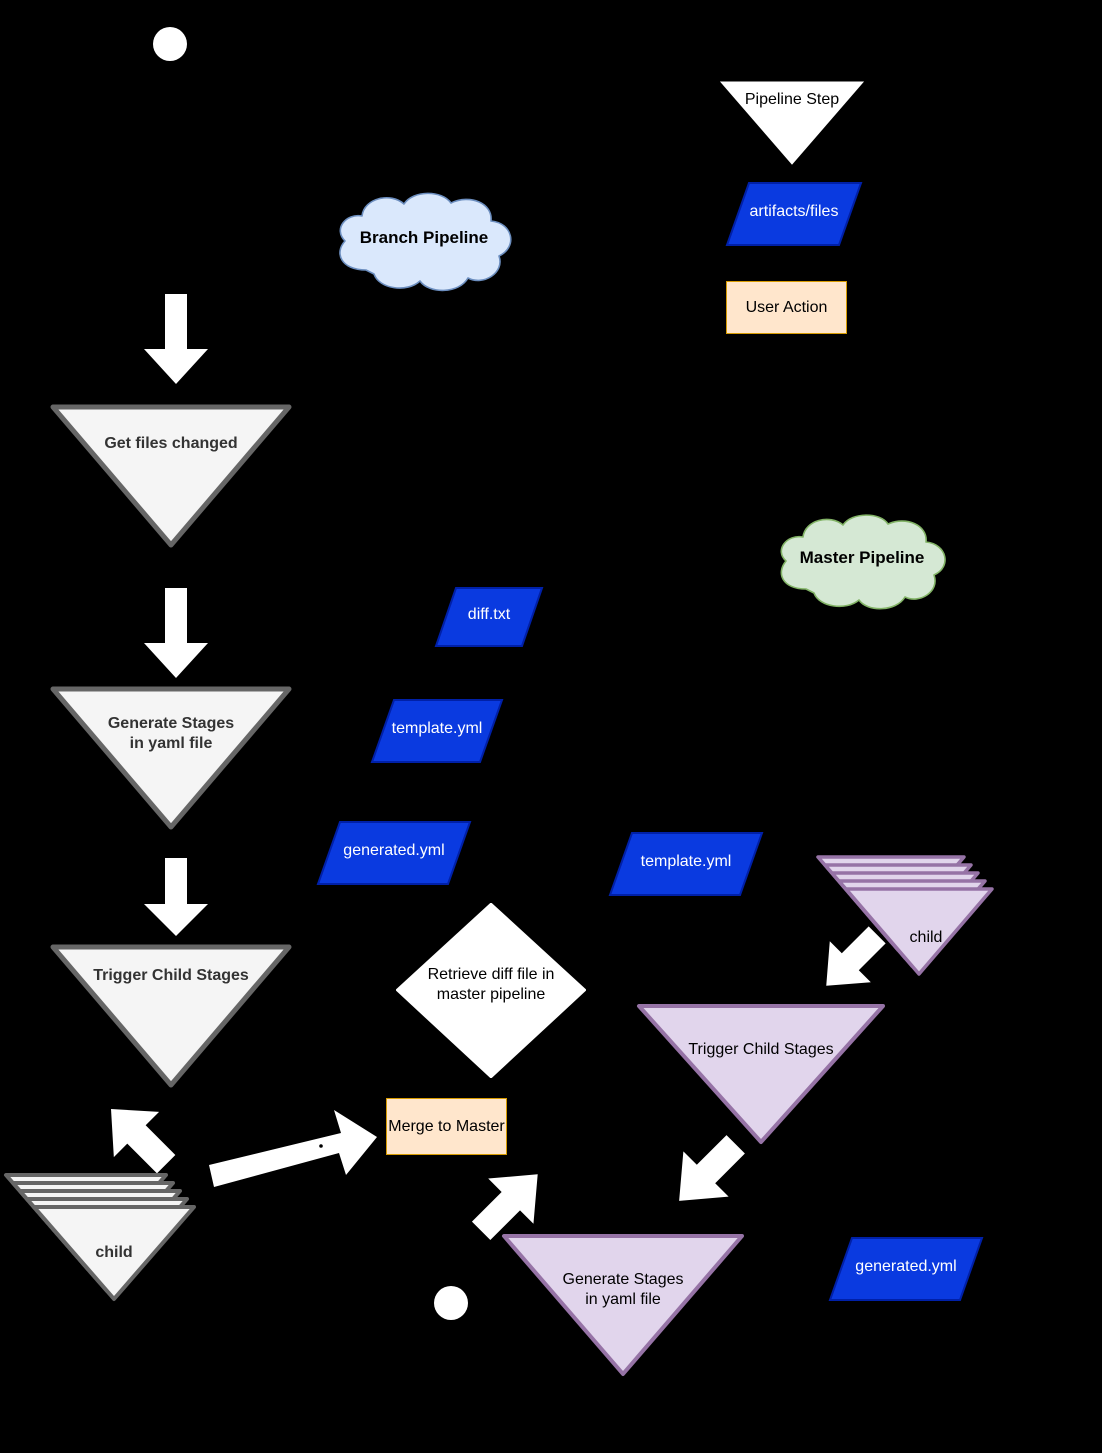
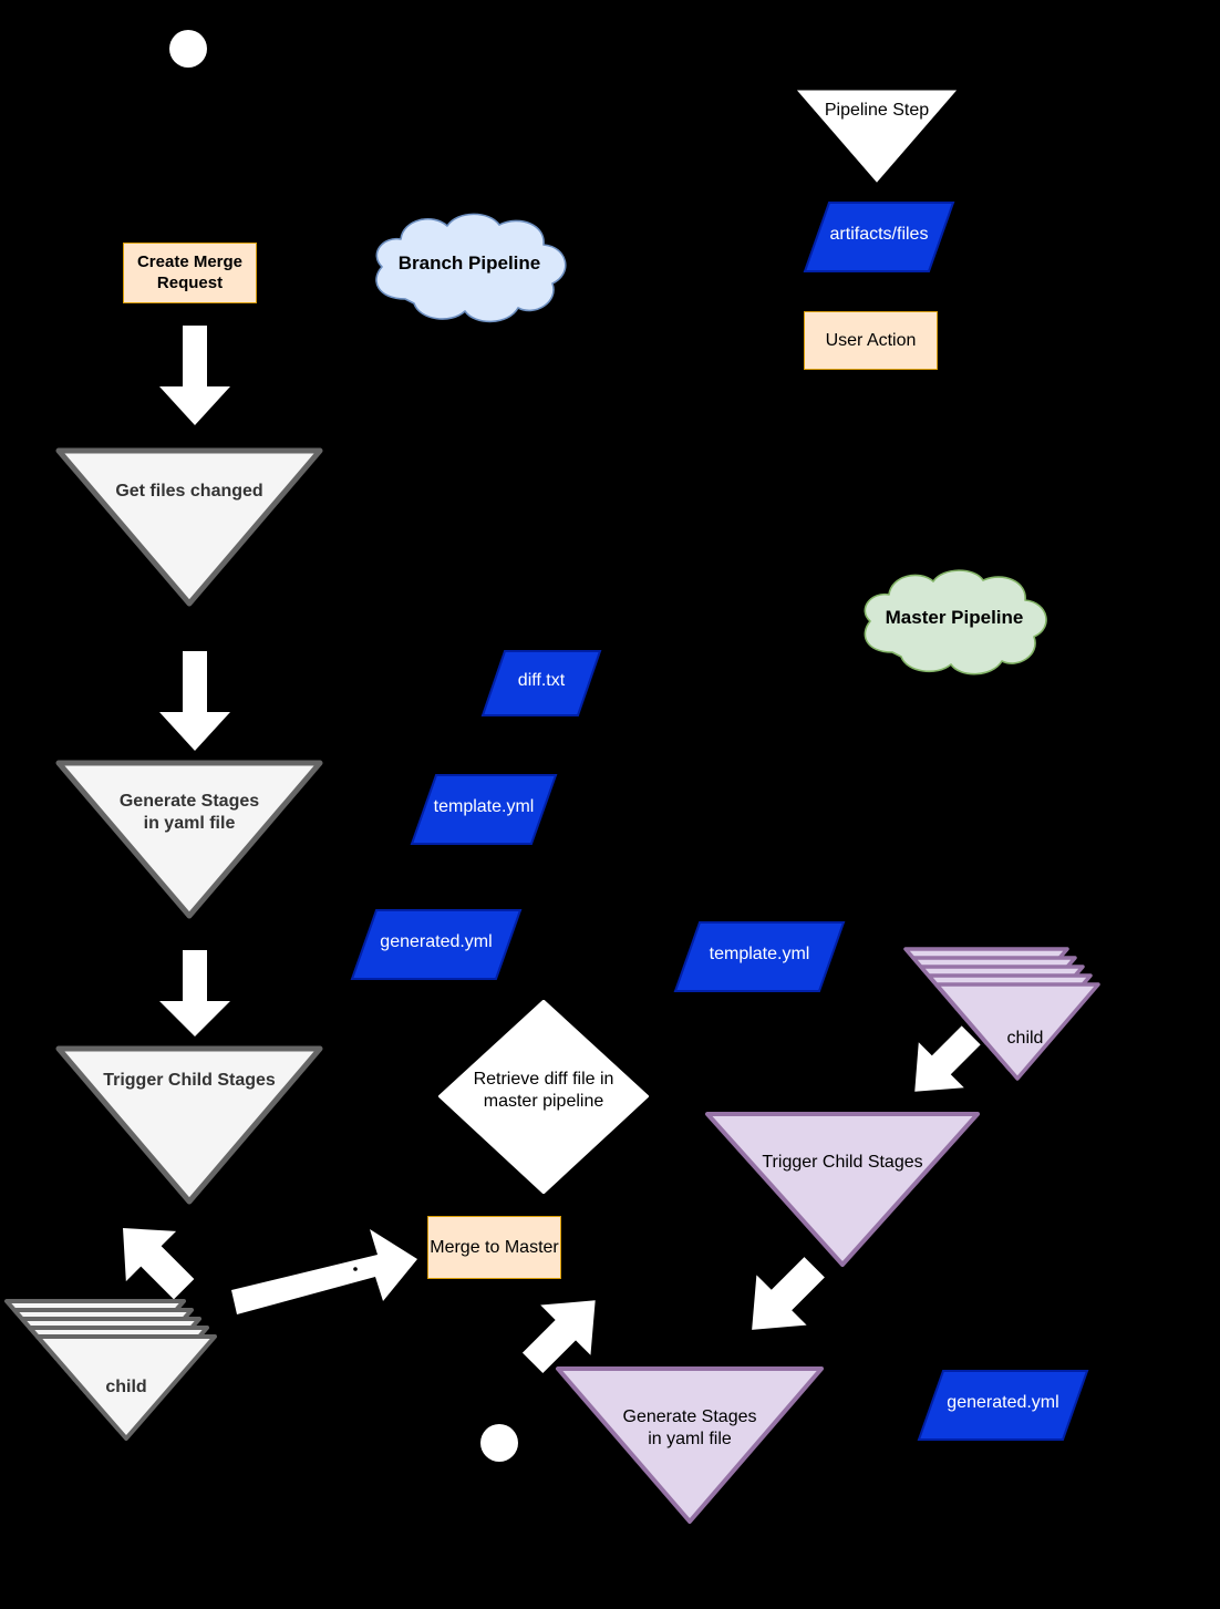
  Pipeline Step
  artifacts/files
  User Action
  Branch Pipeline
+ Create Merge Request
  Get files changed
  Generate Stages
  in yaml file
  Trigger Child Stages
  child
  diff.txt
  template.yml
  generated.yml
  Master Pipeline
  Retrieve diff file in
  master pipeline
  Merge to Master
  Generate Stages
  in yaml file
  Trigger Child Stages
  child
  template.yml
  generated.yml
